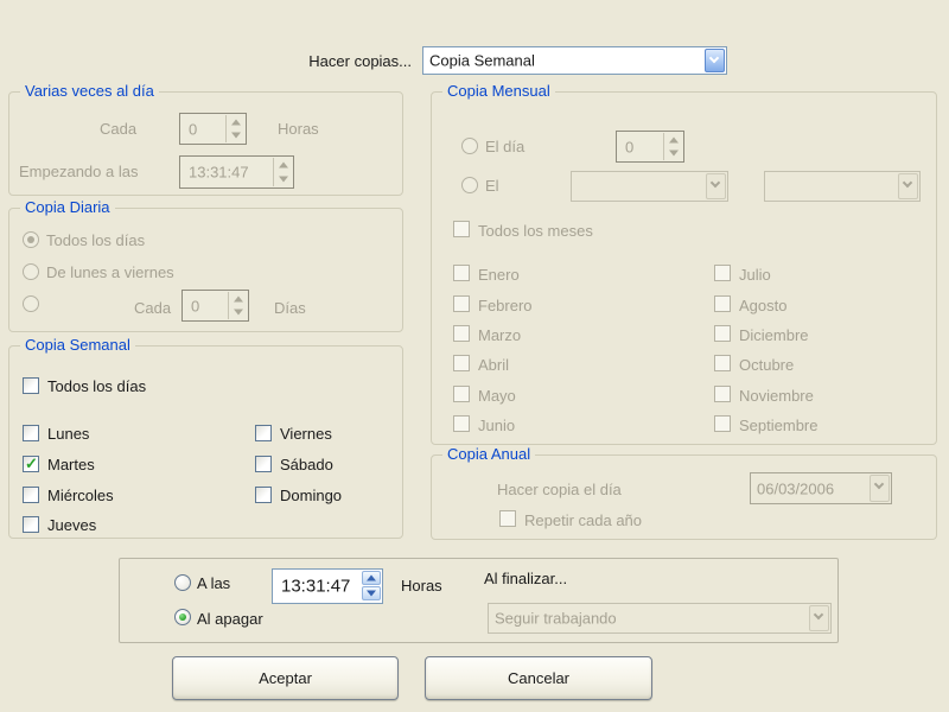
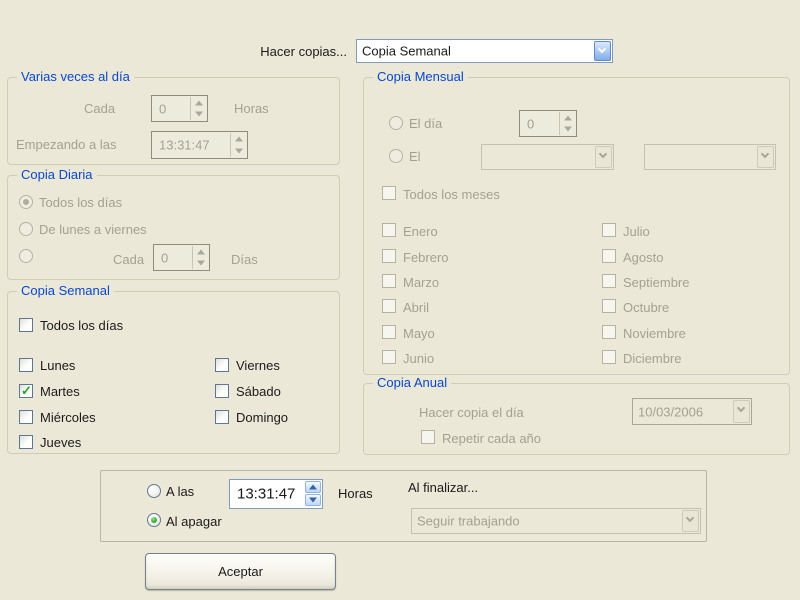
  Hacer copias...
  Copia Semanal
  Varias veces al día
  Cada
  0
  Horas
  Empezando a las
  13:31:47
  Copia Diaria
  Todos los días
  De lunes a viernes
  Cada
  0
  Días
  Copia Semanal
  Todos los días
  Lunes
  Martes
  Miércoles
  Jueves
  Viernes
  Sábado
  Domingo
  Copia Mensual
  El día
  0
  El
  Todos los meses
  Enero
  Febrero
  Marzo
  Abril
  Mayo
  Junio
  Julio
  Agosto
- Diciembre
+ Septiembre
  Octubre
  Noviembre
- Septiembre
+ Diciembre
  Copia Anual
  Hacer copia el día
- 06/03/2006
+ 10/03/2006
  Repetir cada año
  A las
  13:31:47
  Horas
  Al apagar
  Al finalizar...
  Seguir trabajando
  Aceptar
- Cancelar
